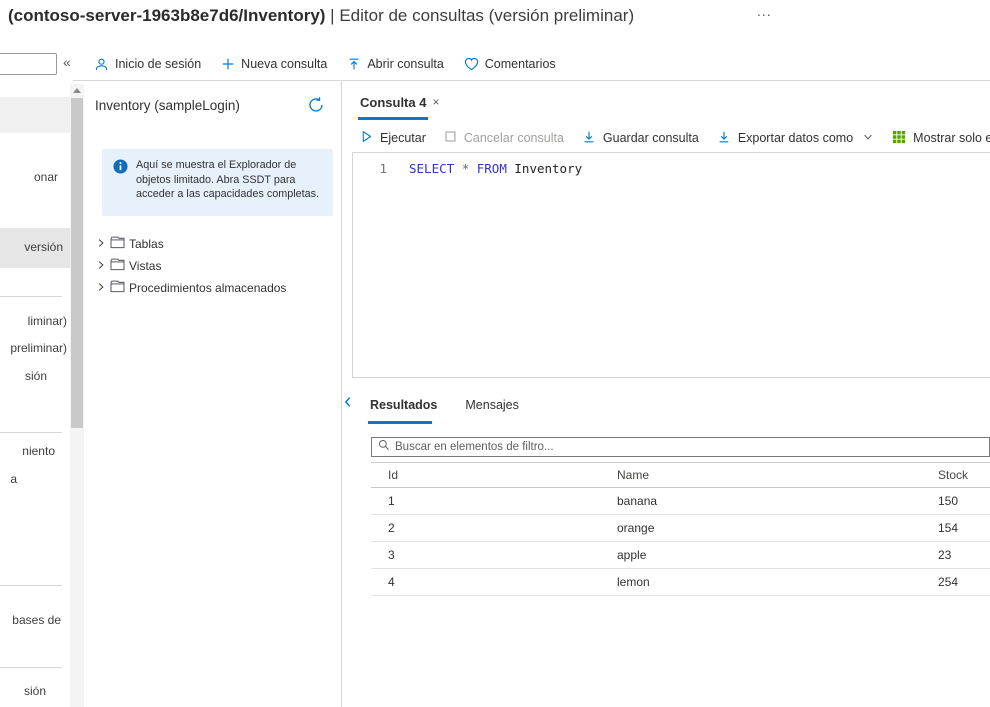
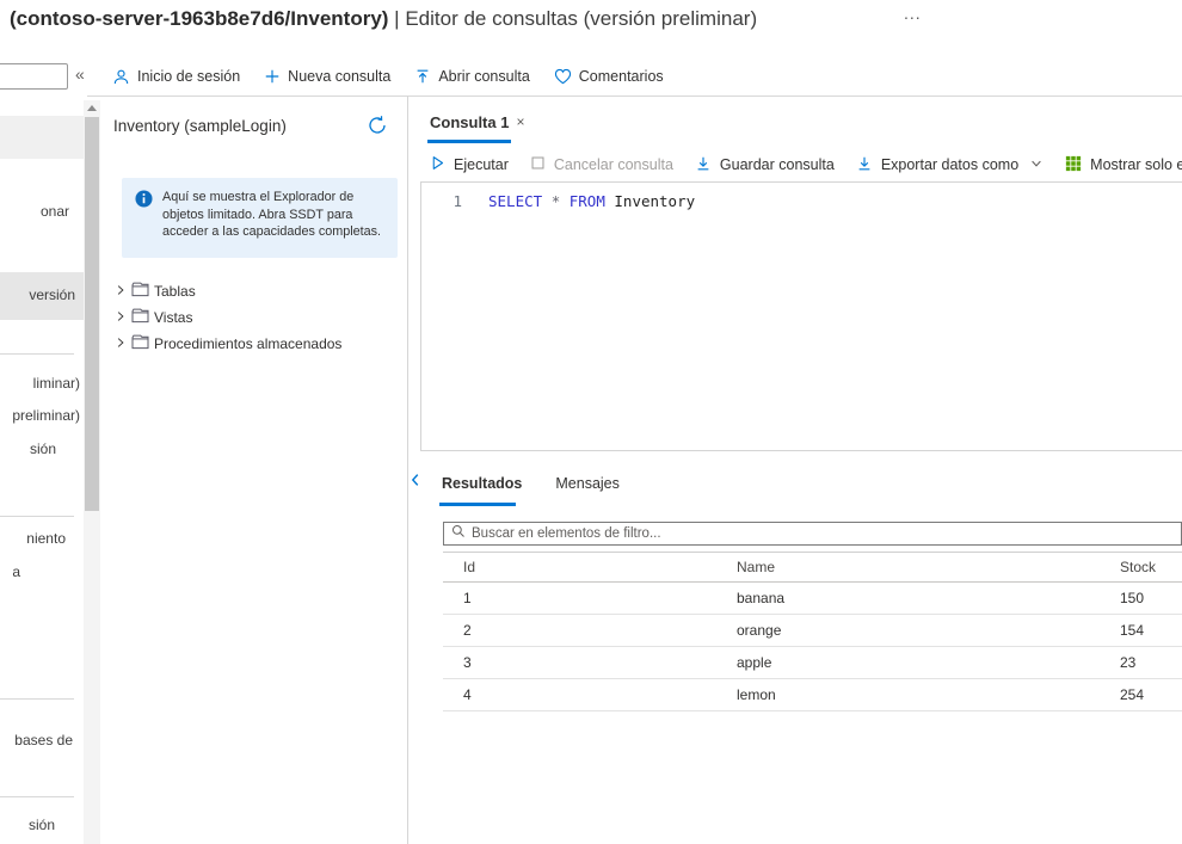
  (contoso-server-1963b8e7d6/Inventory) | Editor de consultas (versión preliminar)
  ...
  «
  Inicio de sesión
  Nueva consulta
  Abrir consulta
  Comentarios
  onar
  versión
  liminar)
  preliminar)
  sión
  niento
  a
  bases de
  sión
  Inventory (sampleLogin)
  Aquí se muestra el Explorador de objetos limitado. Abra SSDT para acceder a las capacidades completas.
  Tablas
  Vistas
  Procedimientos almacenados
- Consulta 4
+ Consulta 1
  ×
  Ejecutar
  Cancelar consulta
  Guardar consulta
  Exportar datos como
  Mostrar solo e
  1
  SELECT * FROM Inventory
  Resultados
  Mensajes
  Buscar en elementos de filtro...
  Id
  Name
  Stock
  1
  banana
  150
  2
  orange
  154
  3
  apple
  23
  4
  lemon
  254
